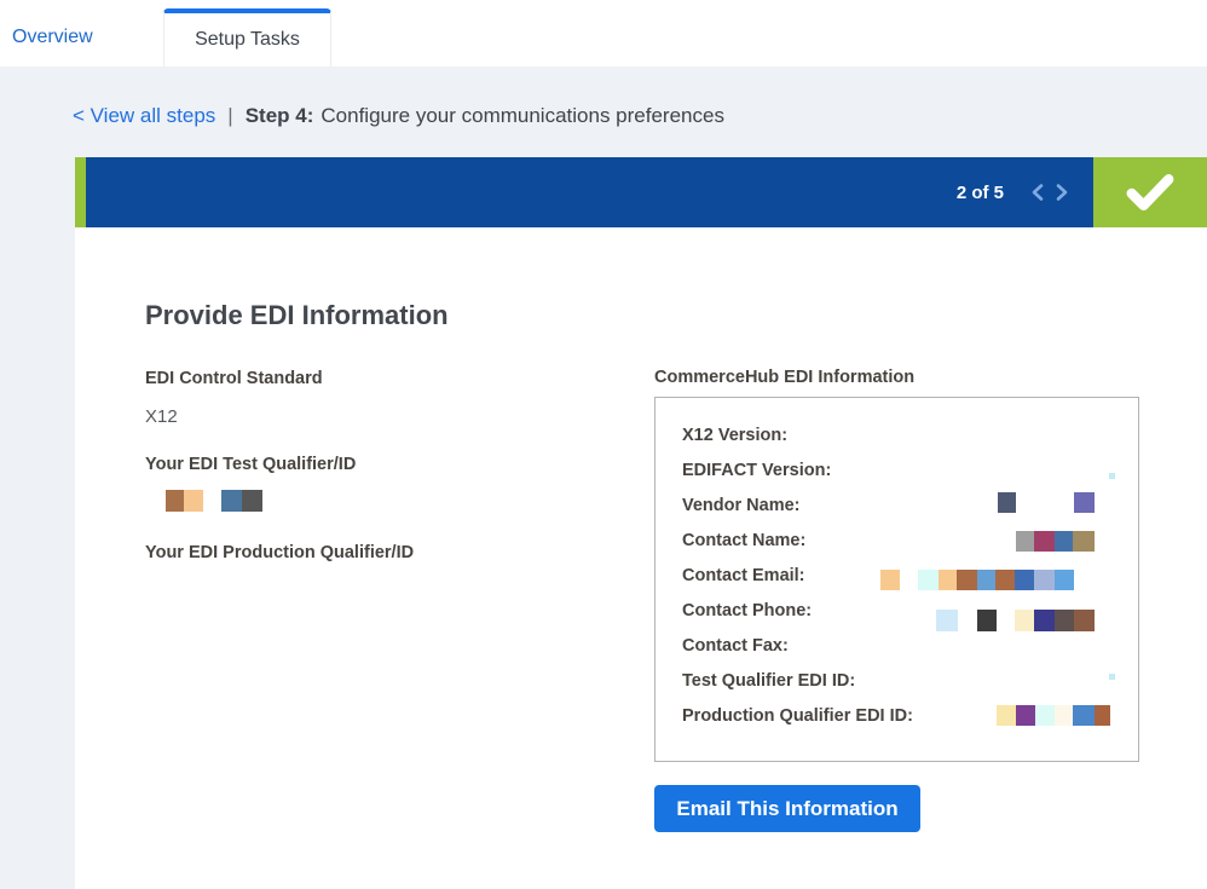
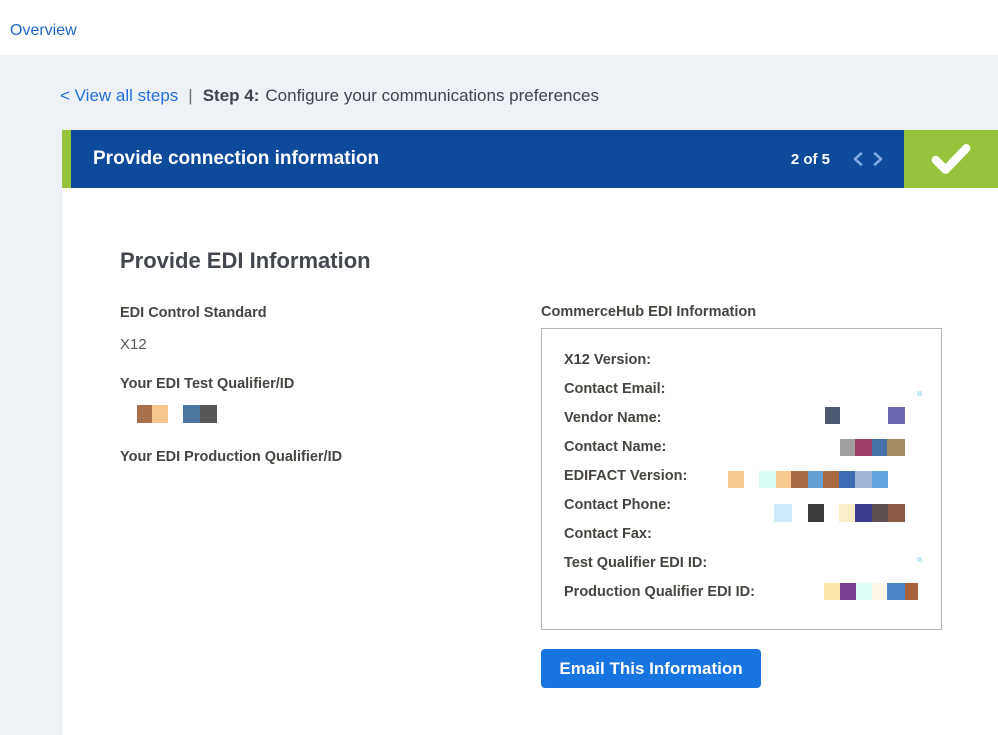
  Overview
- Setup Tasks
  < View all steps | Step 4: Configure your communications preferences
+ Provide connection information
  2 of 5
  Provide EDI Information
  EDI Control Standard
  X12
  Your EDI Test Qualifier/ID
  Your EDI Production Qualifier/ID
  CommerceHub EDI Information
  X12 Version:
- EDIFACT Version:
+ Contact Email:
  Vendor Name:
  Contact Name:
- Contact Email:
+ EDIFACT Version:
  Contact Phone:
  Contact Fax:
  Test Qualifier EDI ID:
  Production Qualifier EDI ID:
  Email This Information
